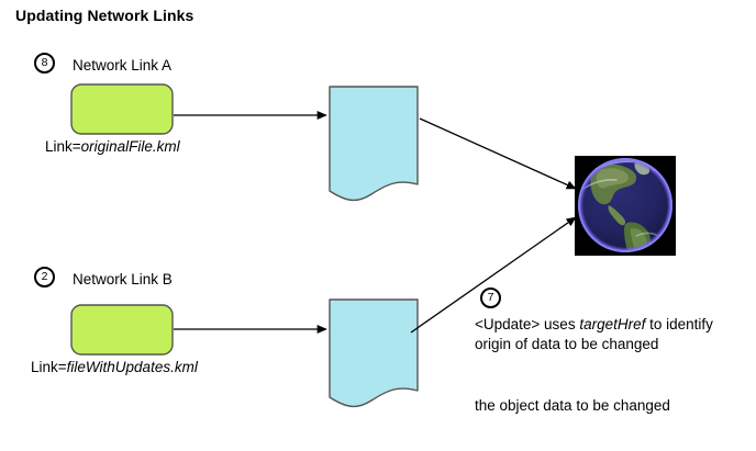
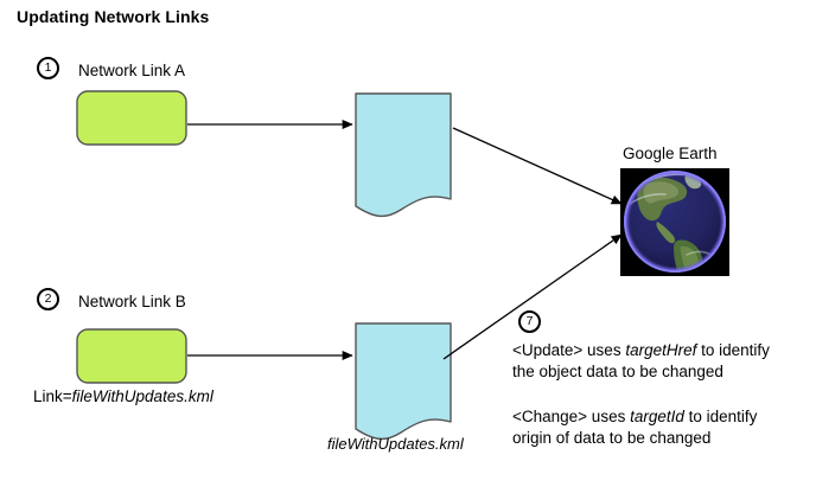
  Updating Network Links
- 8
+ 1
  2
  7
  Network Link A
- Link=originalFile.kml
  Network Link B
  Link=fileWithUpdates.kml
+ fileWithUpdates.kml
+ Google Earth
  <Update> uses targetHref to identify
- origin of data to be changed
+ the object data to be changed
+ <Change> uses targetId to identify
- the object data to be changed
+ origin of data to be changed
